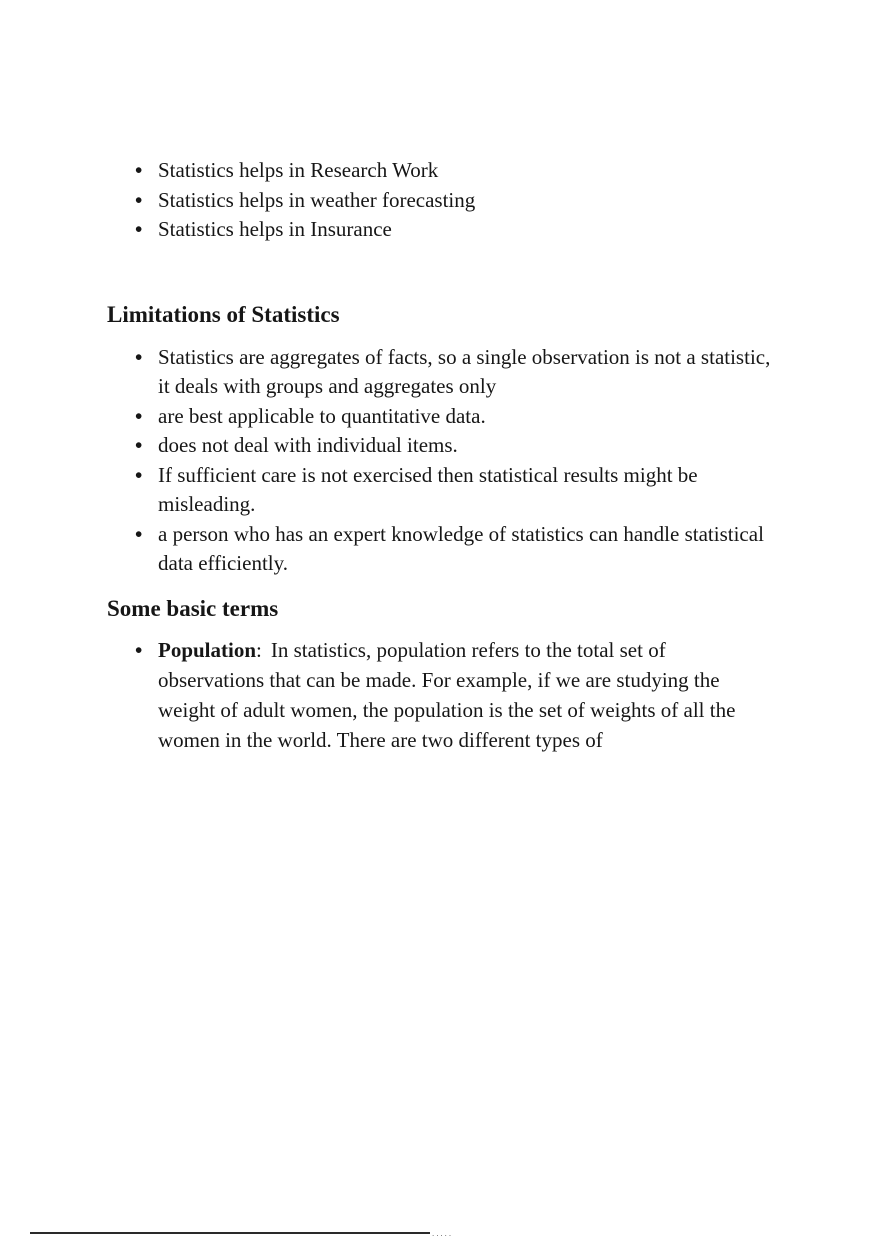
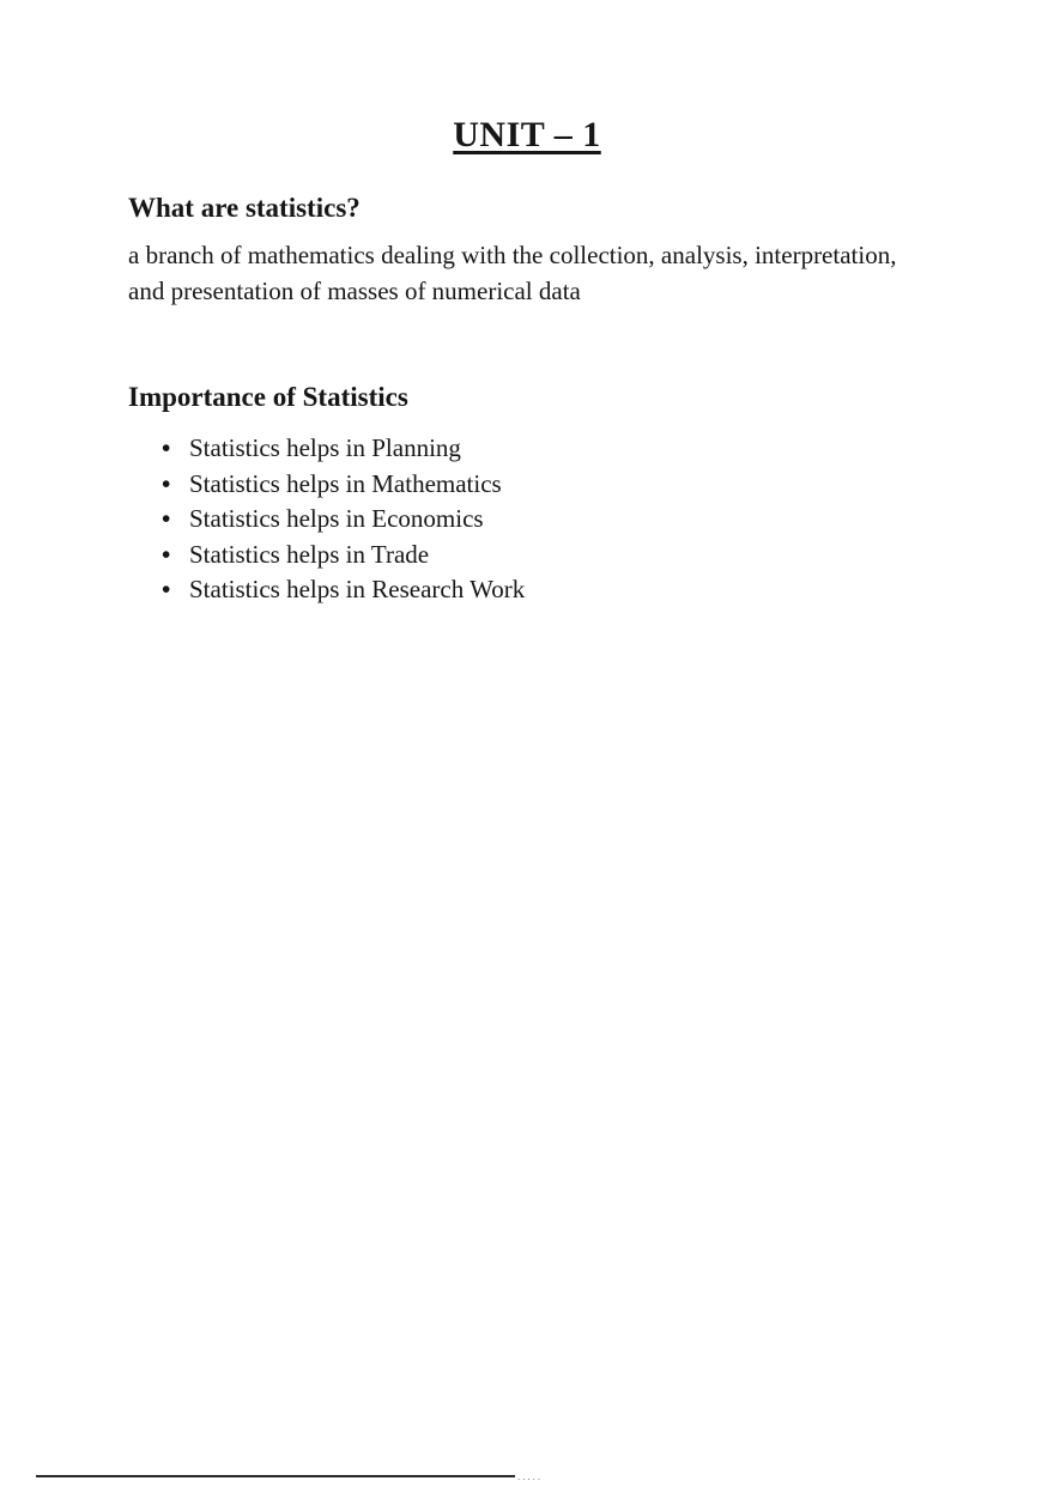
+ UNIT – 1
+ What are statistics?
+ a branch of mathematics dealing with the collection, analysis, interpretation, and presentation of masses of numerical data
+ Importance of Statistics
+ Statistics helps in Planning
+ Statistics helps in Mathematics
+ Statistics helps in Economics
+ Statistics helps in Trade
  Statistics helps in Research Work
- Statistics helps in weather forecasting
- Statistics helps in Insurance
- Limitations of Statistics
- Statistics are aggregates of facts, so a single observation is not a statistic, it deals with groups and aggregates only
- are best applicable to quantitative data.
- does not deal with individual items.
- If sufficient care is not exercised then statistical results might be misleading.
- a person who has an expert knowledge of statistics can handle statistical data efficiently.
- Some basic terms
- Population: In statistics, population refers to the total set of observations that can be made. For example, if we are studying the weight of adult women, the population is the set of weights of all the women in the world. There are two different types of
  .....
